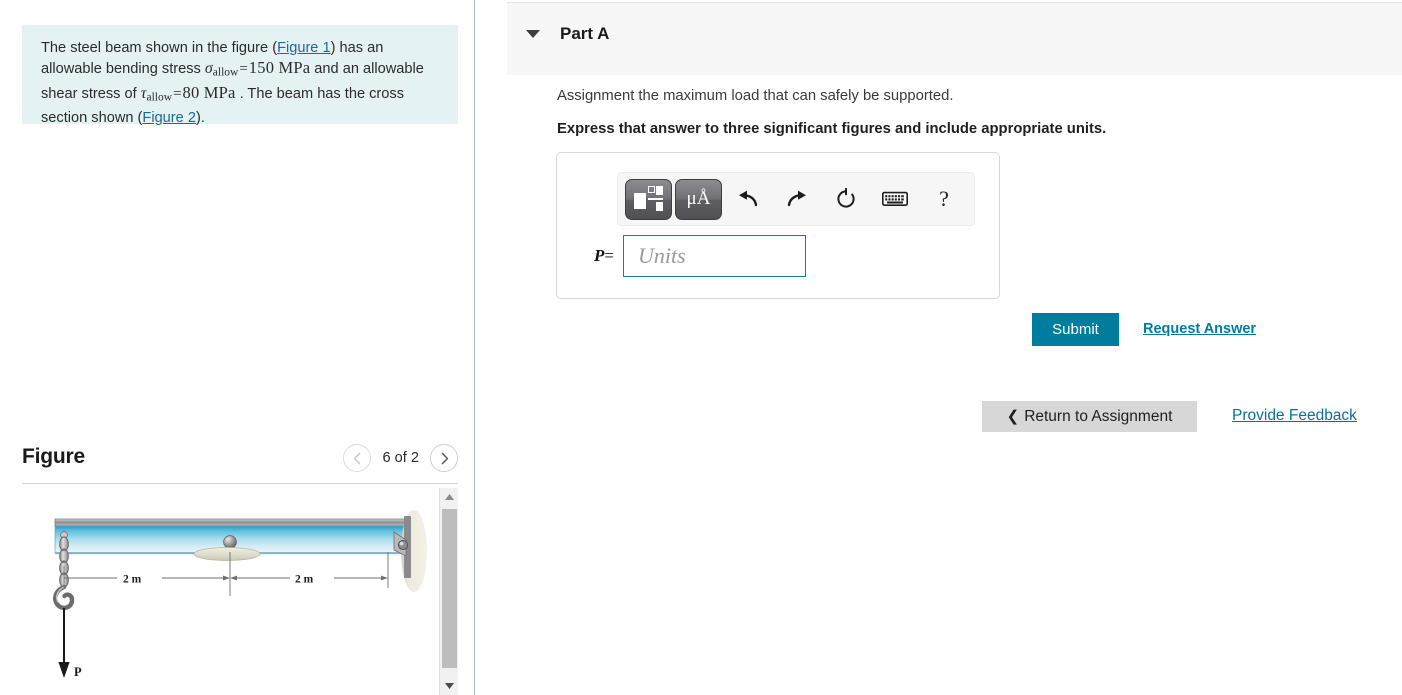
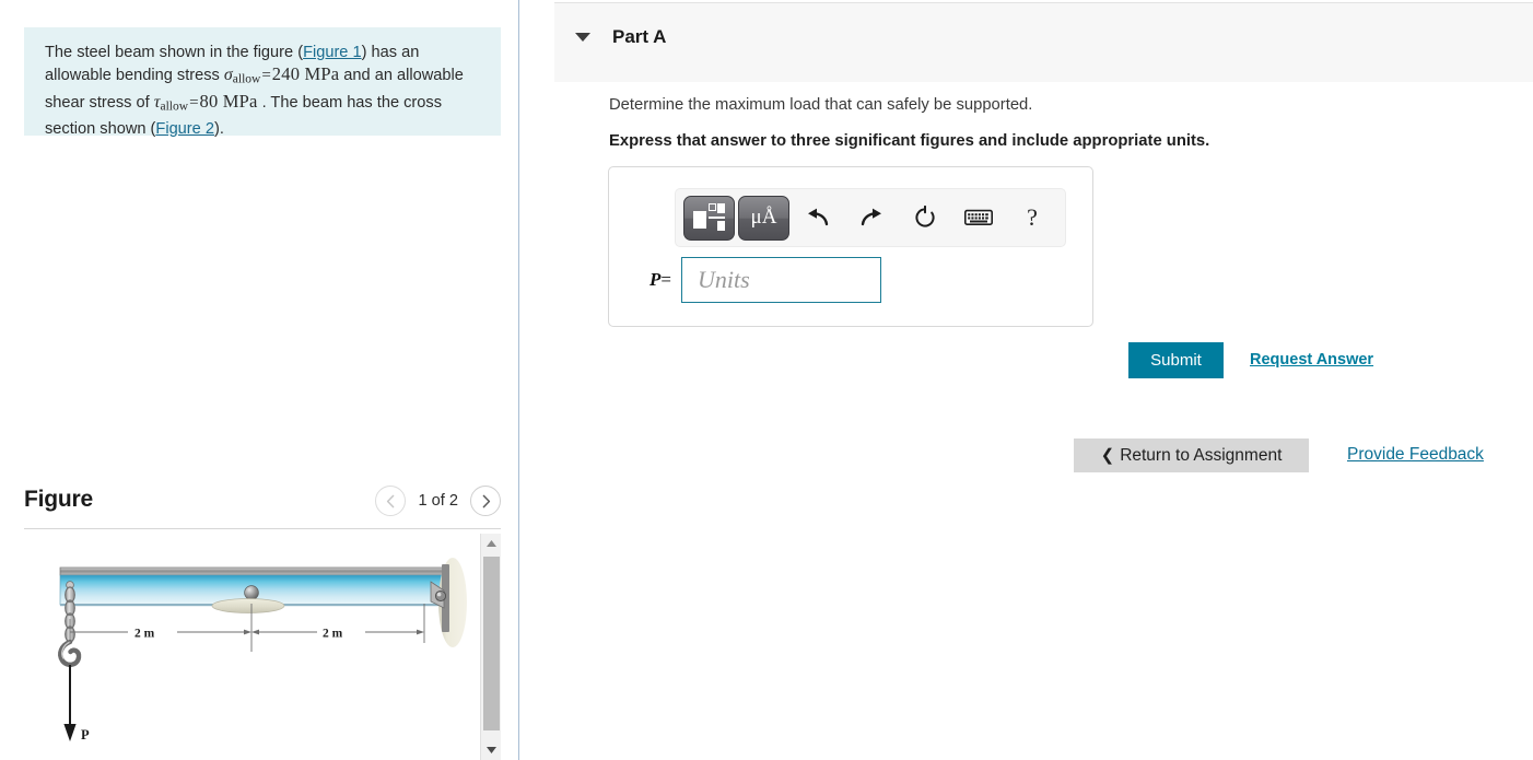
- The steel beam shown in the figure (Figure 1) has an allowable bending stress σallow=150 MPa and an allowable shear stress of τallow=80 MPa . The beam has the cross section shown (Figure 2).
+ The steel beam shown in the figure (Figure 1) has an allowable bending stress σallow=240 MPa and an allowable shear stress of τallow=80 MPa . The beam has the cross section shown (Figure 2).
  Figure
- 6 of 2
+ 1 of 2
  P
  2 m
  2 m
  Part A
- Assignment the maximum load that can safely be supported.
+ Determine the maximum load that can safely be supported.
  Express that answer to three significant figures and include appropriate units.
  μÅ
  ?
  P=
  Units
  Submit
  Request Answer
  ❮
  Return to Assignment
  Provide Feedback
